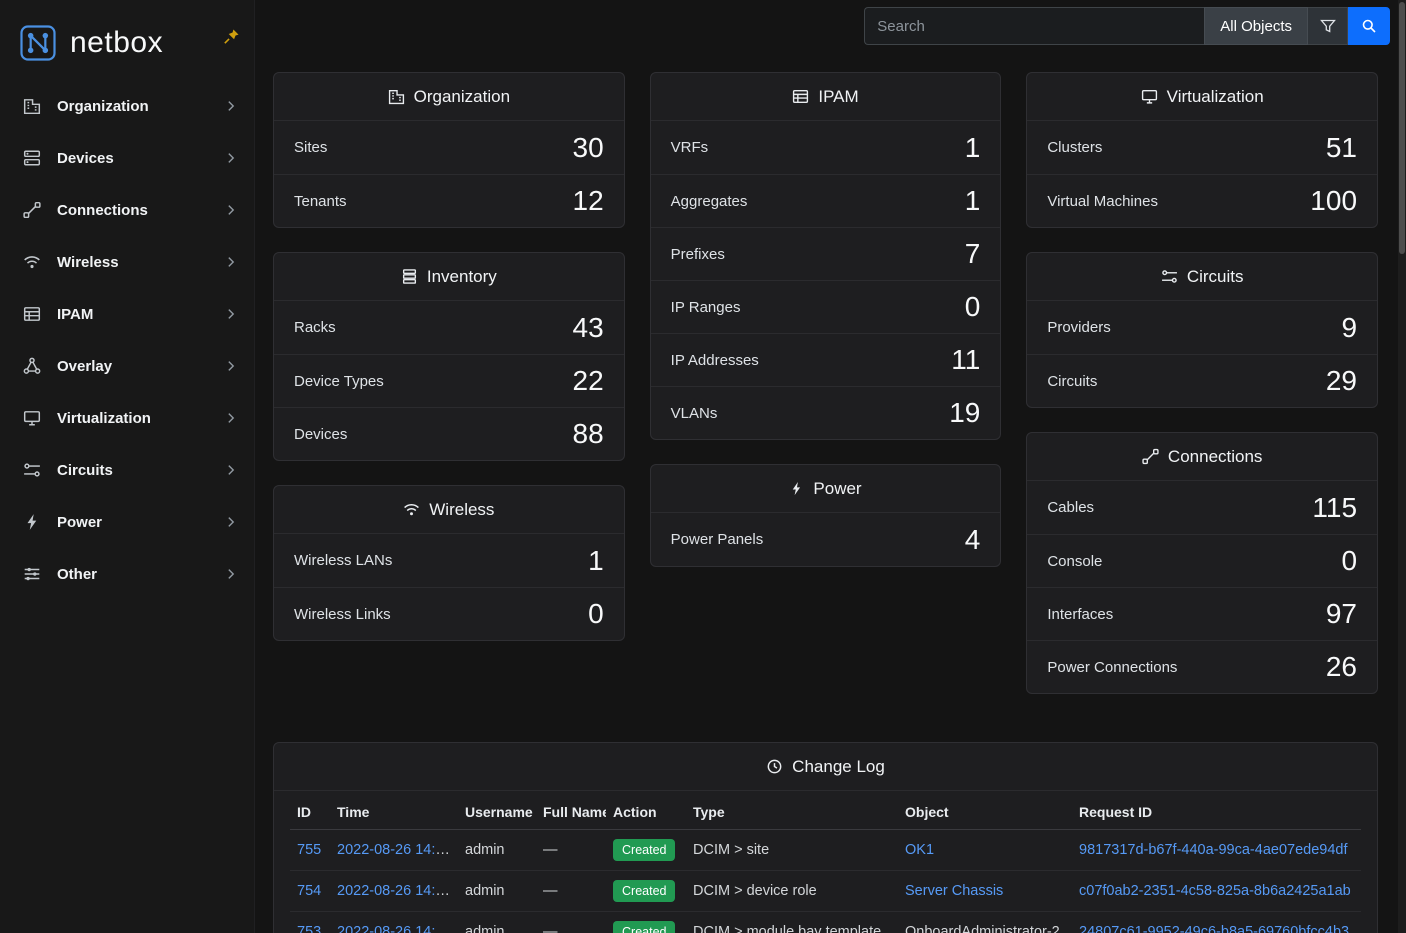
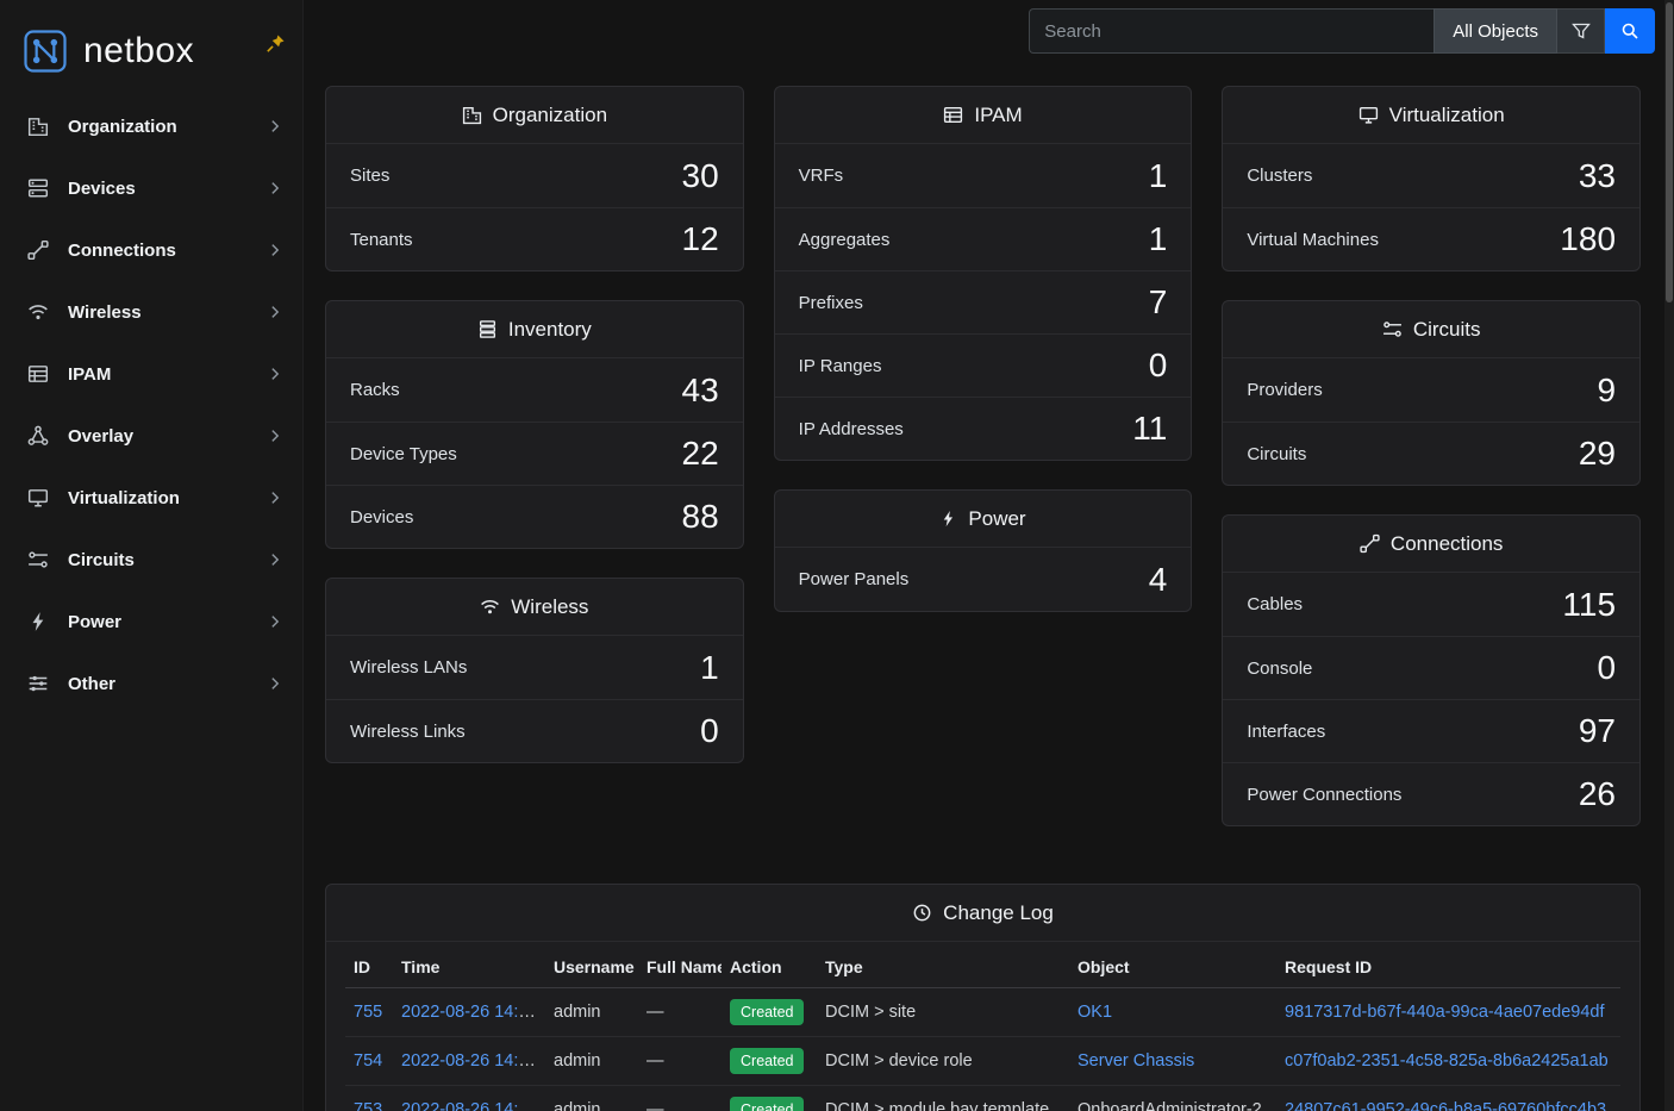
  netbox
  Organization
  Devices
  Connections
  Wireless
  IPAM
  Overlay
  Virtualization
  Circuits
  Power
  Other
  Search
  All Objects
  Organization
  Sites
  30
  Tenants
  12
  Inventory
  Racks
  43
  Device Types
  22
  Devices
  88
  Wireless
  Wireless LANs
  1
  Wireless Links
  0
  IPAM
  VRFs
  1
  Aggregates
  1
  Prefixes
  7
  IP Ranges
  0
  IP Addresses
  11
- VLANs
- 19
  Power
  Power Panels
  4
  Virtualization
  Clusters
- 51
+ 33
  Virtual Machines
- 100
+ 180
  Circuits
  Providers
  9
  Circuits
  29
  Connections
  Cables
  115
  Console
  0
  Interfaces
  97
  Power Connections
  26
  Change Log
  ID	Time	Username	Full Nam	Action	Type	Object	Request ID
  755	2022-08-26 14:22	admin	—	Created	DCIM > site	OK1	9817317d-b67f-440a-99ca-4ae07ede94df
  754	2022-08-26 14:17	admin	—	Created	DCIM > device role	Server Chassis	c07f0ab2-2351-4c58-825a-8b6a2425a1ab
  753	2022-08-26 14:15	admin	—	Created	DCIM > module bay template	OnboardAdministrator-2	24807c61-9952-49c6-b8a5-69760bfcc4b3
